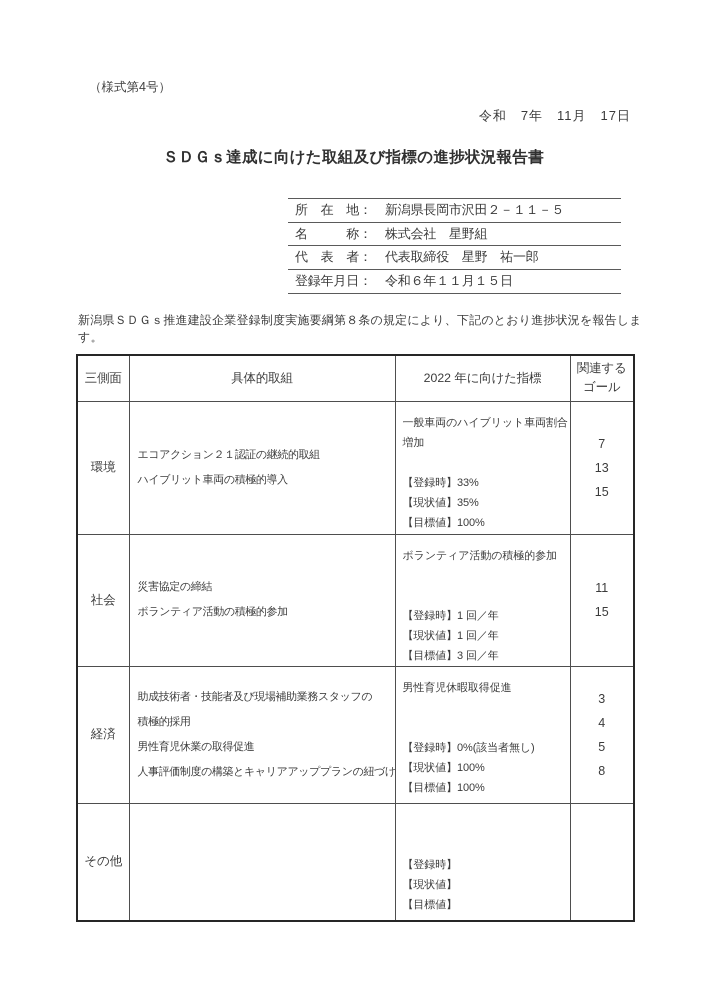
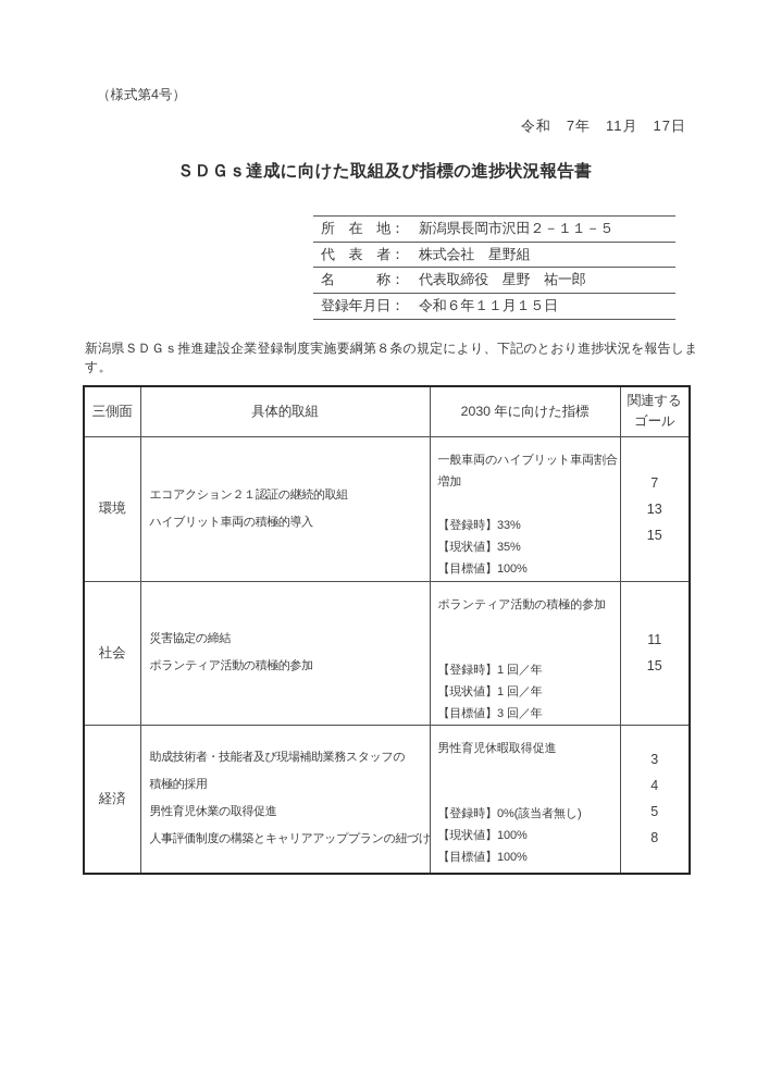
  （様式第4号）
  令和 7年 11月 17日
  ＳＤＧｓ達成に向けた取組及び指標の進捗状況報告書
  所 在 地：
  新潟県長岡市沢田２－１１－５
- 名 称：
+ 代 表 者：
  株式会社 星野組
- 代 表 者：
+ 名 称：
  代表取締役 星野 祐一郎
  登録年月日：
  令和６年１１月１５日
  新潟県ＳＤＧｓ推進建設企業登録制度実施要綱第８条の規定により、下記のとおり進捗状況を報告します。
- 三側面	具体的取組	2022 年に向けた指標	関連する ゴール
+ 三側面	具体的取組	2030 年に向けた指標	関連する ゴール
  環境	エコアクション２１認証の継続的取組 ハイブリット車両の積極的導入	一般車両のハイブリット車両割合 増加 【登録時】33% 【現状値】35% 【目標値】100%	7 13 15
  社会	災害協定の締結 ボランティア活動の積極的参加	ボランティア活動の積極的参加 【登録時】1 回／年 【現状値】1 回／年 【目標値】3 回／年	11 15
  経済	助成技術者・技能者及び現場補助業務スタッフの 積極的採用 男性育児休業の取得促進 人事評価制度の構築とキャリアアッププランの紐づけ	男性育児休暇取得促進 【登録時】0%(該当者無し) 【現状値】100% 【目標値】100%	3 4 5 8
- その他		【登録時】 【現状値】 【目標値】
